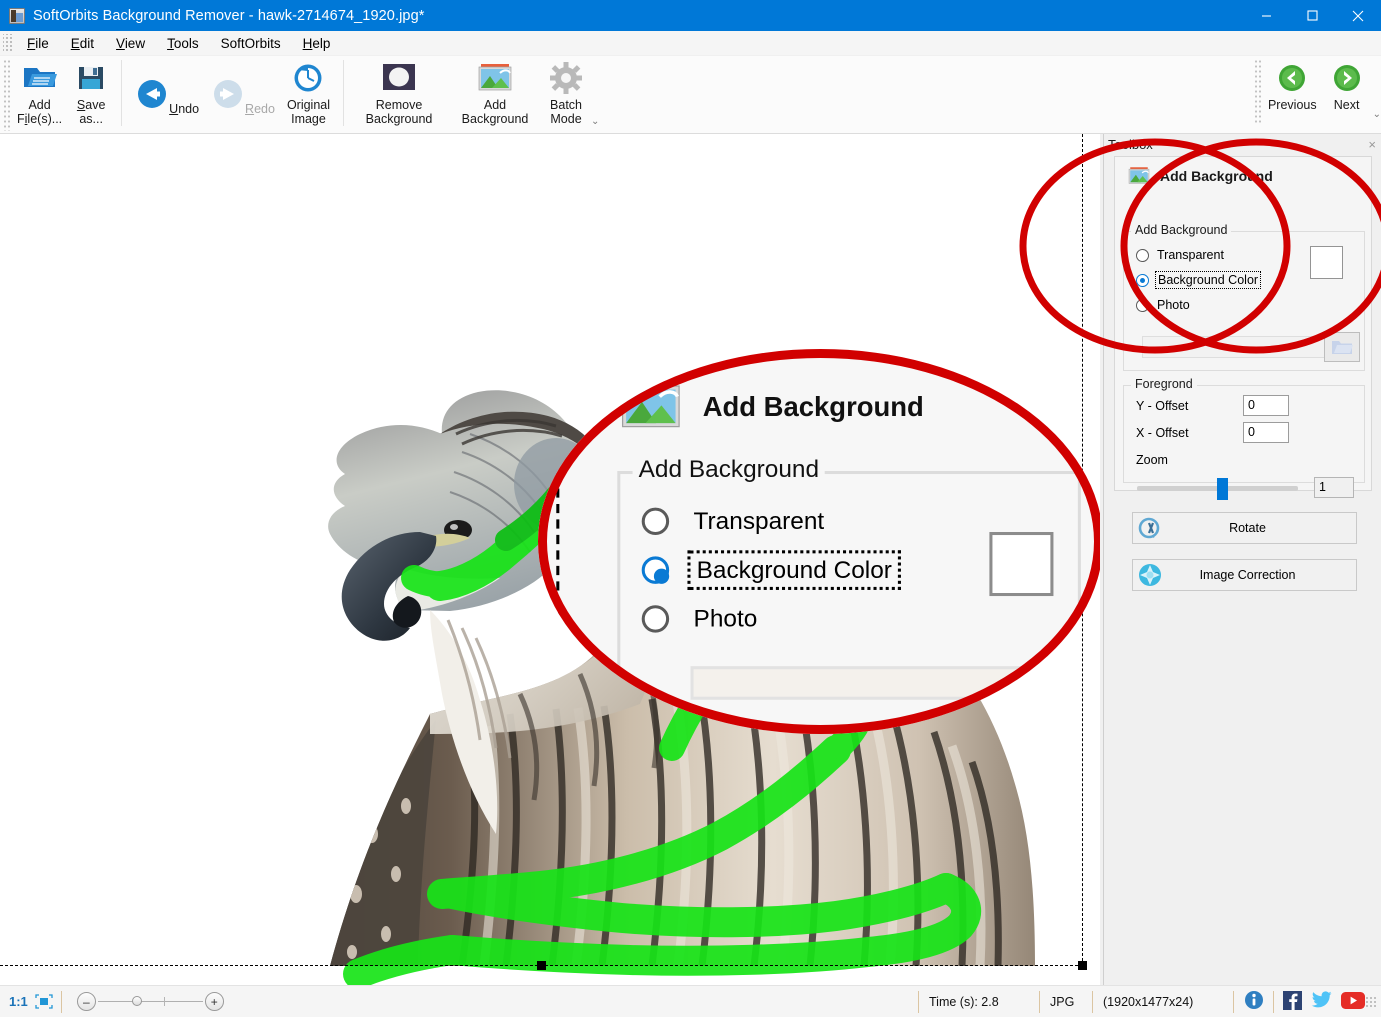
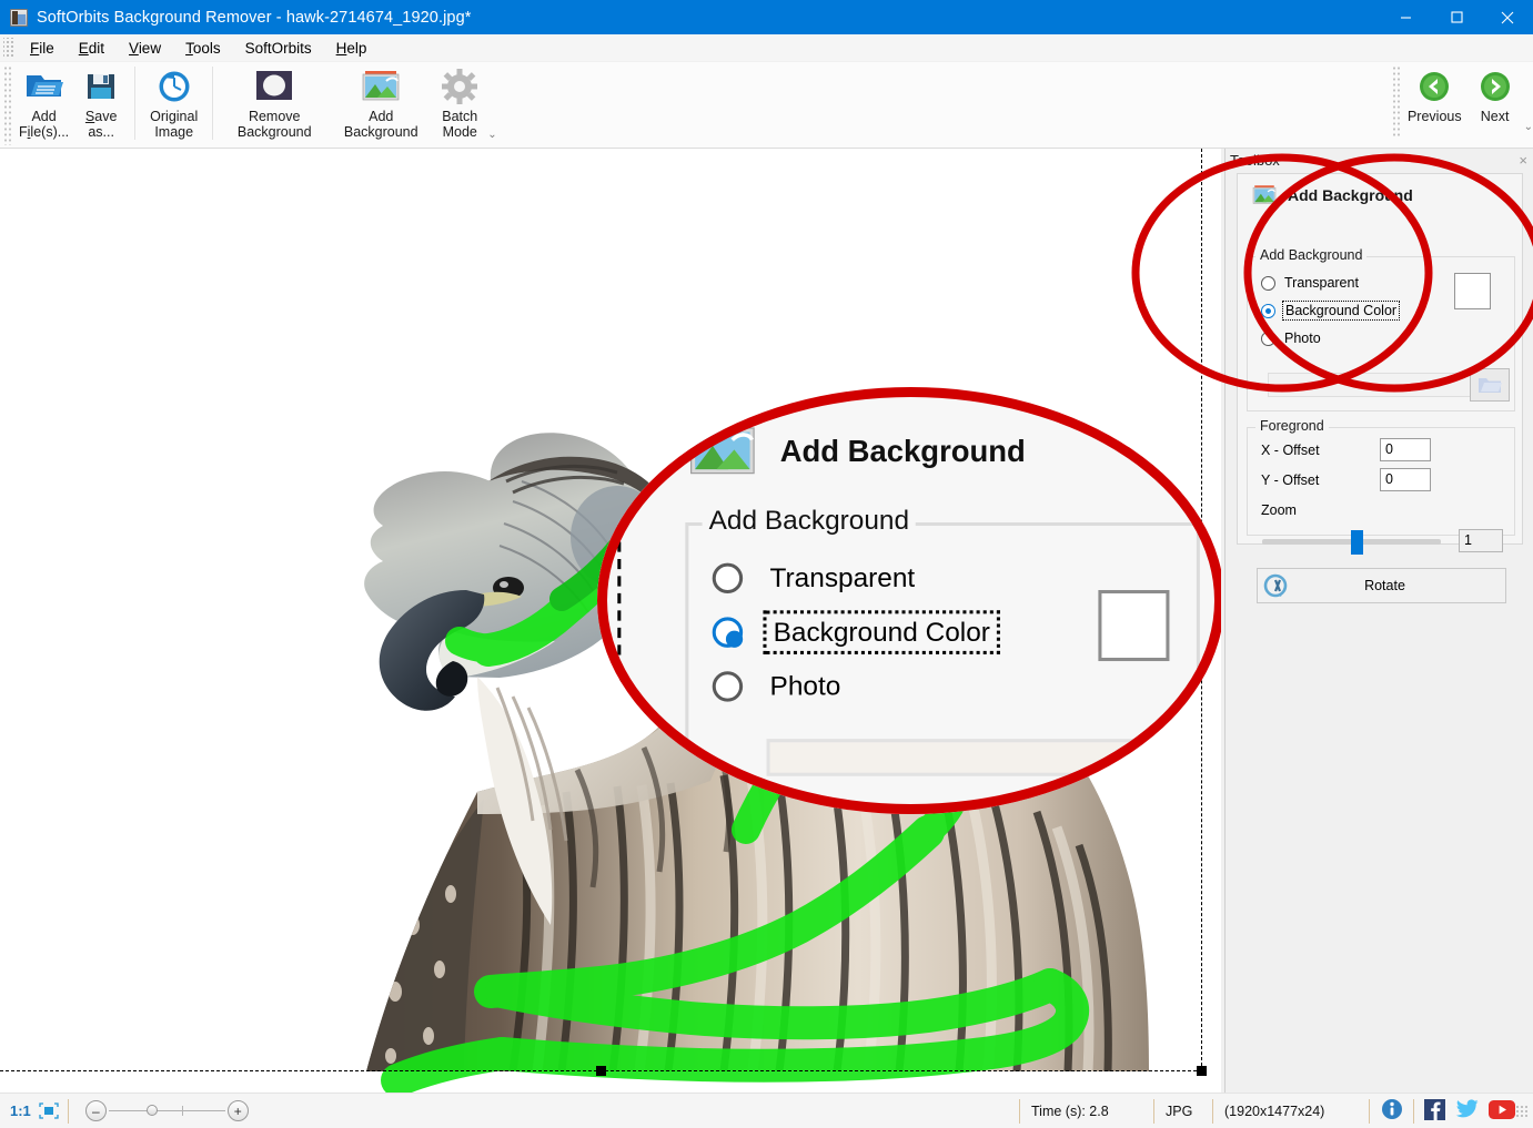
  SoftOrbits Background Remover - hawk-2714674_1920.jpg*
  File
  Edit
  View
  Tools
  SoftOrbits
  Help
  Add
  File(s)...
  Save
  as...
- Undo
- Redo
  Original
  Image
  Remove
  Background
  Add
  Background
  Batch
  Mode
  ⌄
  Previous
  Next
  ⌄
  Add Background
  Add Background
  Transparent
  Background Color
  Photo
  ×
  Add Backgrond
  Add Background
  Transparent
  Background Color
  Photo
  Foregrond
- Y - Offset
+ X - Offset
  0
- X - Offset
+ Y - Offset
  0
  Zoom
  1
  Rotate
- Image Correction
  1:1
  –
  +
  Time (s): 2.8
  JPG
  (1920x1477x24)
